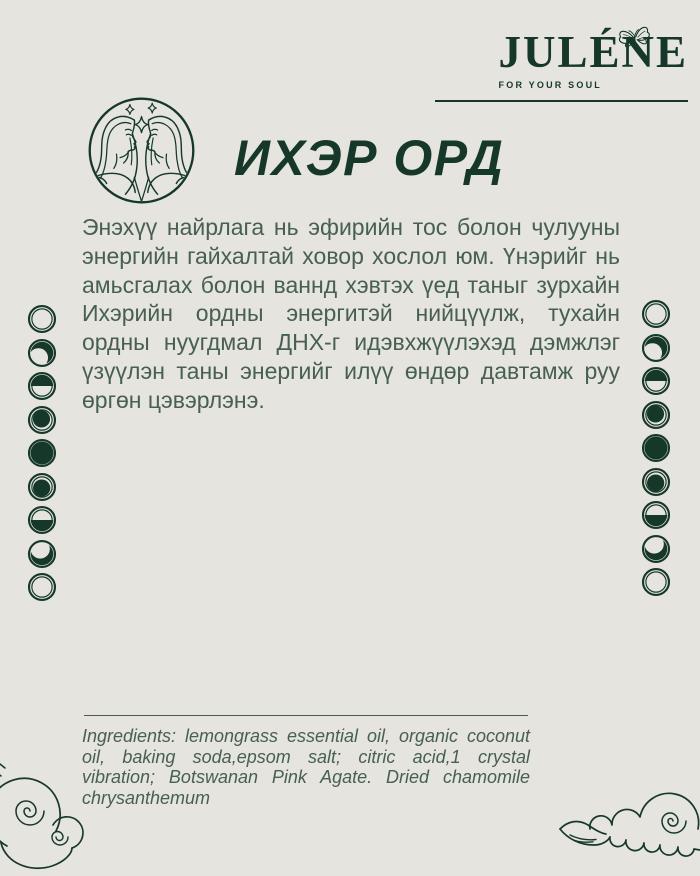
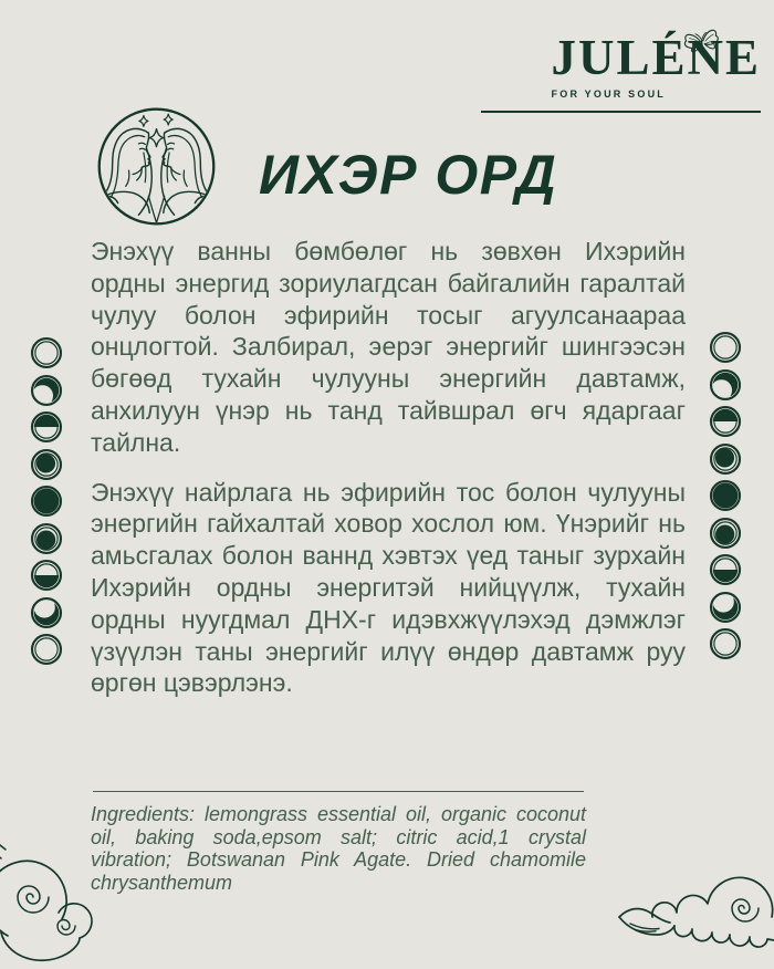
  JULÉNE
  FOR YOUR SOUL
  ИХЭР ОРД
+ Энэхүү ванны бөмбөлөг нь зөвхөн Ихэрийн ордны энергид зориулагдсан байгалийн гаралтай чулуу болон эфирийн тосыг агуулсанаараа онцлогтой. Залбирал, эерэг энергийг шингээсэн бөгөөд тухайн чулууны энергийн давтамж, анхилуун үнэр нь танд тайвшрал өгч ядаргааг тайлна.
  Энэхүү найрлага нь эфирийн тос болон чулууны энергийн гайхалтай ховор хослол юм. Үнэрийг нь амьсгалах болон ваннд хэвтэх үед таныг зурхайн Ихэрийн ордны энергитэй нийцүүлж, тухайн ордны нуугдмал ДНХ-г идэвхжүүлэхэд дэмжлэг үзүүлэн таны энергийг илүү өндөр давтамж руу өргөн цэвэрлэнэ.
  Ingredients: lemongrass essential oil, organic coconut oil, baking soda,epsom salt; citric acid,1 crystal vibration; Botswanan Pink Agate. Dried chamomile chrysanthemum
